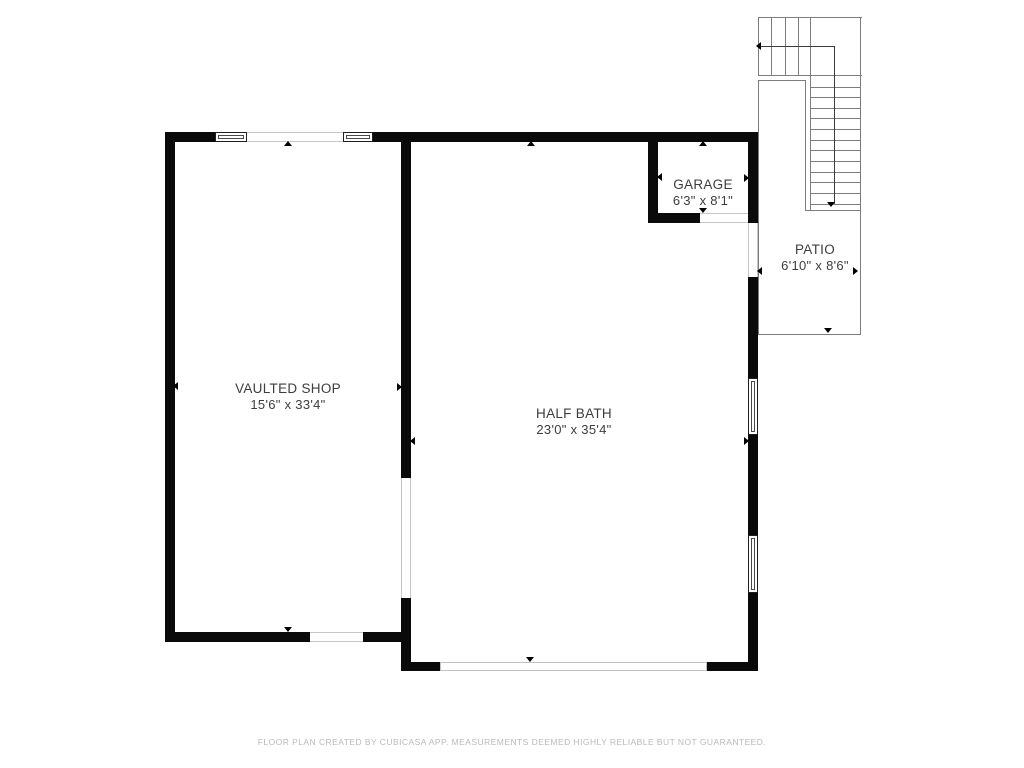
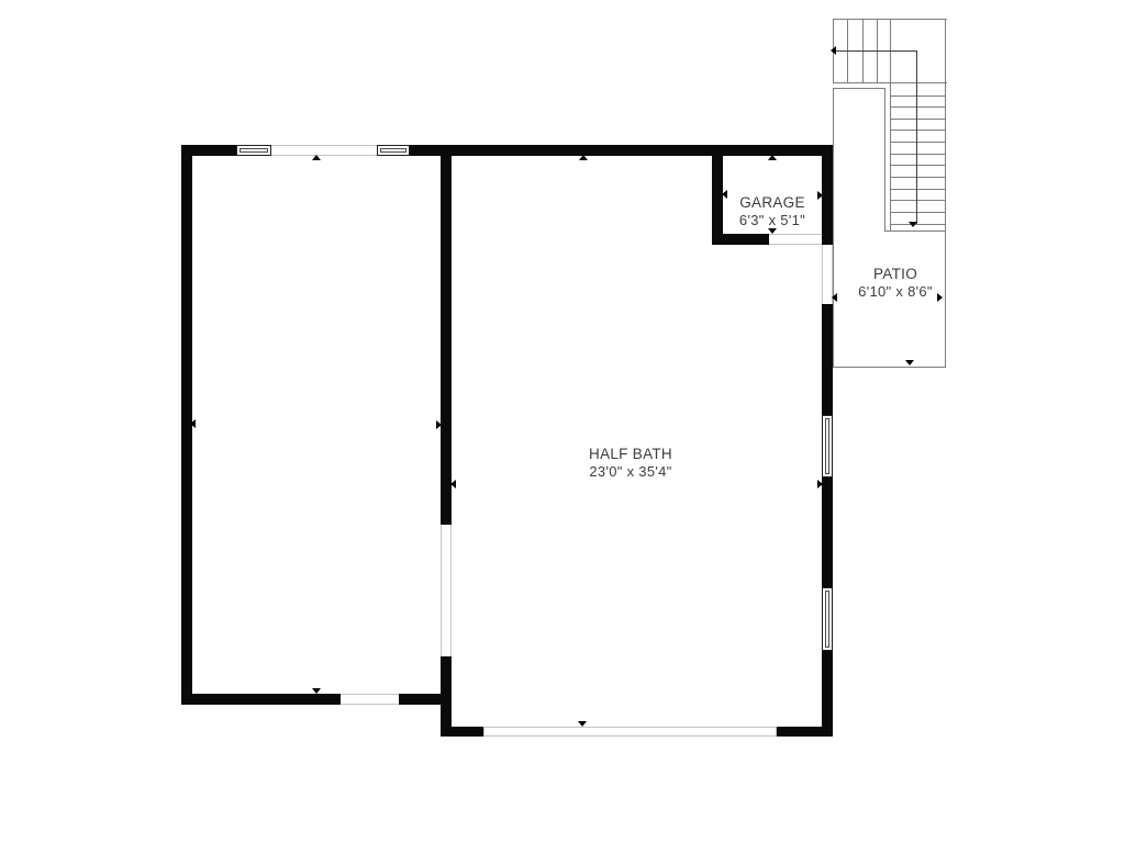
- FLOOR PLAN CREATED BY CUBICASA APP. MEASUREMENTS DEEMED HIGHLY RELIABLE BUT NOT GUARANTEED.
- VAULTED SHOP
- 15'6" x 33'4"
  HALF BATH
  23'0" x 35'4"
  GARAGE
- 6'3" x 8'1"
+ 6'3" x 5'1"
  PATIO
  6'10" x 8'6"
